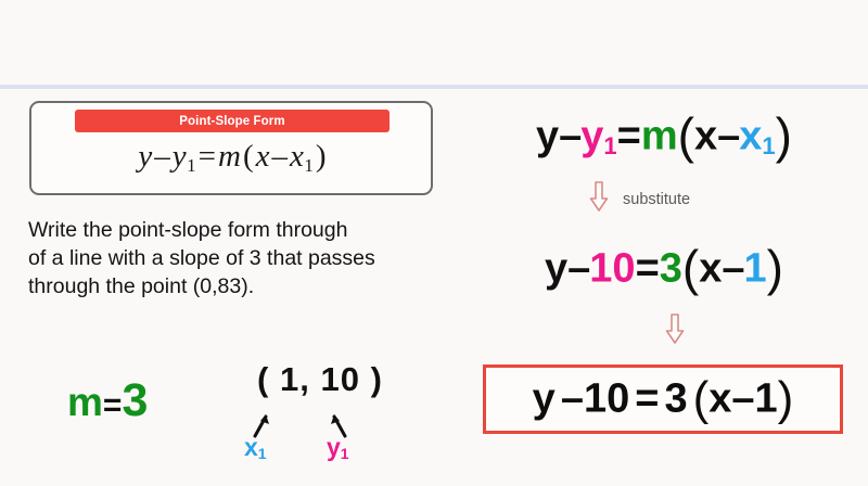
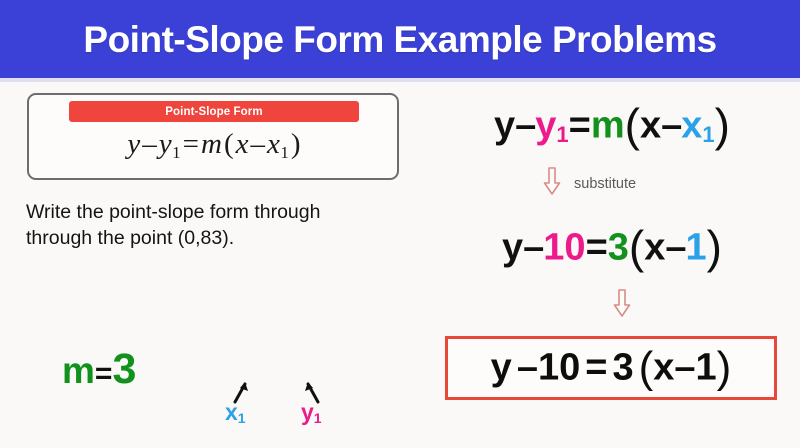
+ Point-Slope Form Example Problems
  Point-Slope Form
  y–y1=m(x–x1)
  Write the point-slope form through
- of a line with a slope of 3 that passes
  through the point (0,83).
  m=3
- ( 1, 10 )
  x1
  y1
  y–y1=m(x–x1)
  substitute
  y–10=3(x–1)
  y–10=3(x–1)
